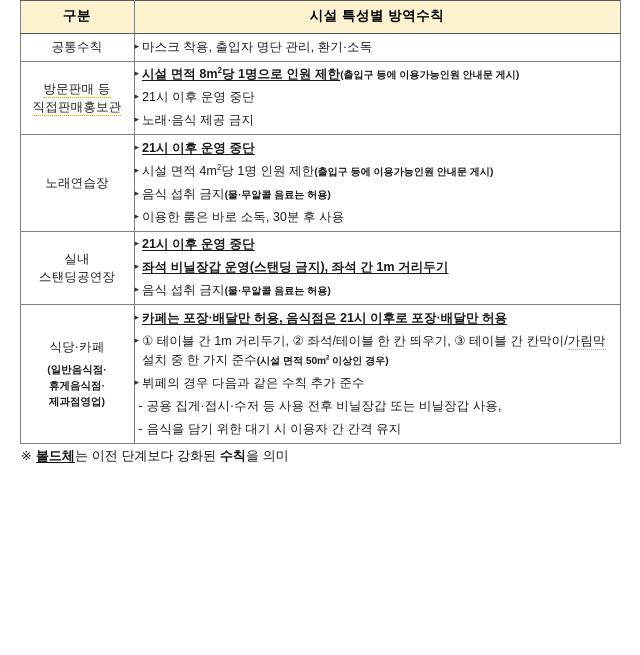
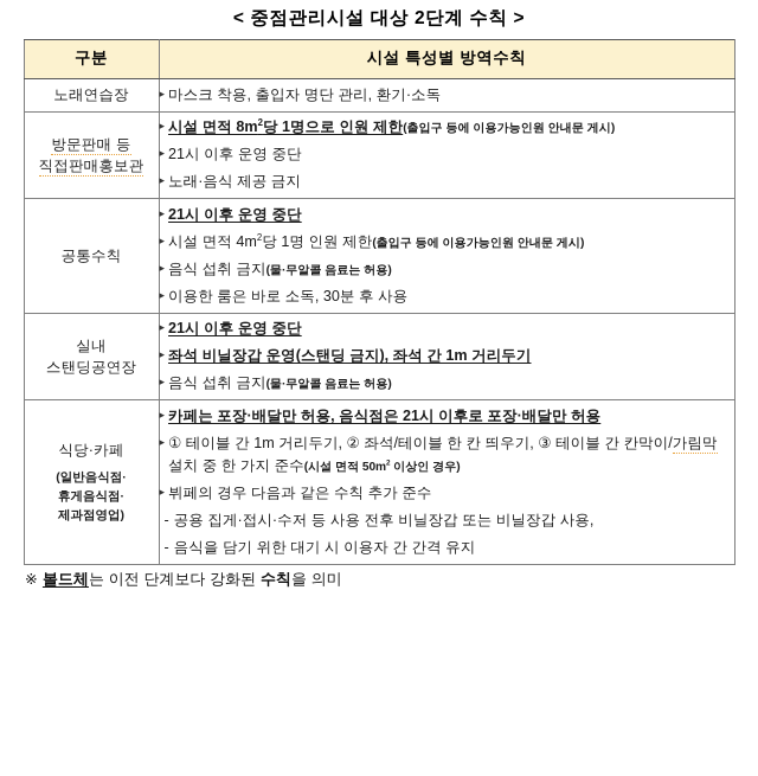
+ < 중점관리시설 대상 2단계 수칙 >
  구분	시설 특성별 방역수칙
- 공통수칙	▸ 마스크 착용, 출입자 명단 관리, 환기·소독
+ 노래연습장	▸ 마스크 착용, 출입자 명단 관리, 환기·소독
  방문판매 등직접판매홍보관	▸ 시설 면적 8m2당 1명으로 인원 제한(출입구 등에 이용가능인원 안내문 게시)▸ 21시 이후 운영 중단▸ 노래·음식 제공 금지
- 노래연습장	▸ 21시 이후 운영 중단▸ 시설 면적 4m2당 1명 인원 제한(출입구 등에 이용가능인원 안내문 게시)▸ 음식 섭취 금지(물·무알콜 음료는 허용)▸ 이용한 룸은 바로 소독, 30분 후 사용
+ 공통수칙	▸ 21시 이후 운영 중단▸ 시설 면적 4m2당 1명 인원 제한(출입구 등에 이용가능인원 안내문 게시)▸ 음식 섭취 금지(물·무알콜 음료는 허용)▸ 이용한 룸은 바로 소독, 30분 후 사용
  실내스탠딩공연장	▸ 21시 이후 운영 중단▸ 좌석 비닐장갑 운영(스탠딩 금지), 좌석 간 1m 거리두기 ▸ 음식 섭취 금지(물·무알콜 음료는 허용)
  식당·카페(일반음식점·휴게음식점·제과점영업)	▸ 카페는 포장·배달만 허용, 음식점은 21시 이후로 포장·배달만 허용▸ ① 테이블 간 1m 거리두기, ② 좌석/테이블 한 칸 띄우기, ③ 테이블 간 칸막이/가림막 설치 중 한 가지 준수(시설 면적 50m 이상인 경우)▸ 뷔페의 경우 다음과 같은 수칙 추가 준수- 공용 집게·접시·수저 등 사용 전후 비닐장갑 또는 비닐장갑 사용,- 음식을 담기 위한 대기 시 이용자 간 간격 유지
  ※ 볼드체는 이전 단계보다 강화된 수칙을 의미
